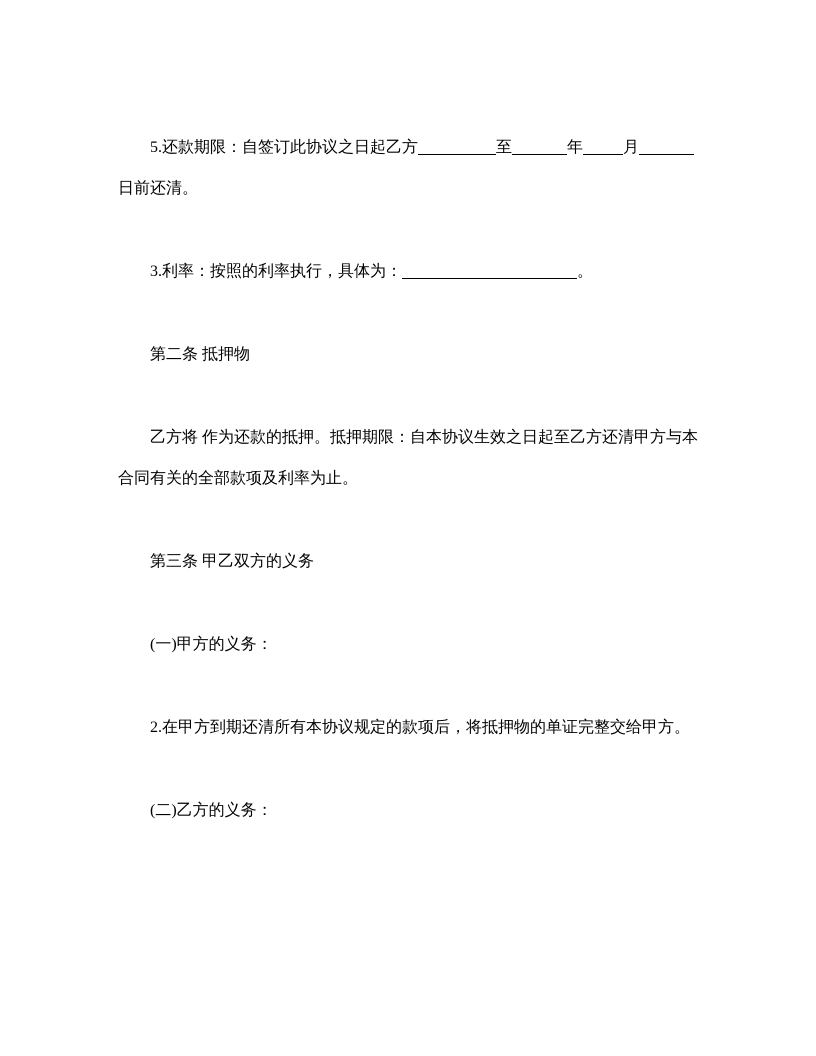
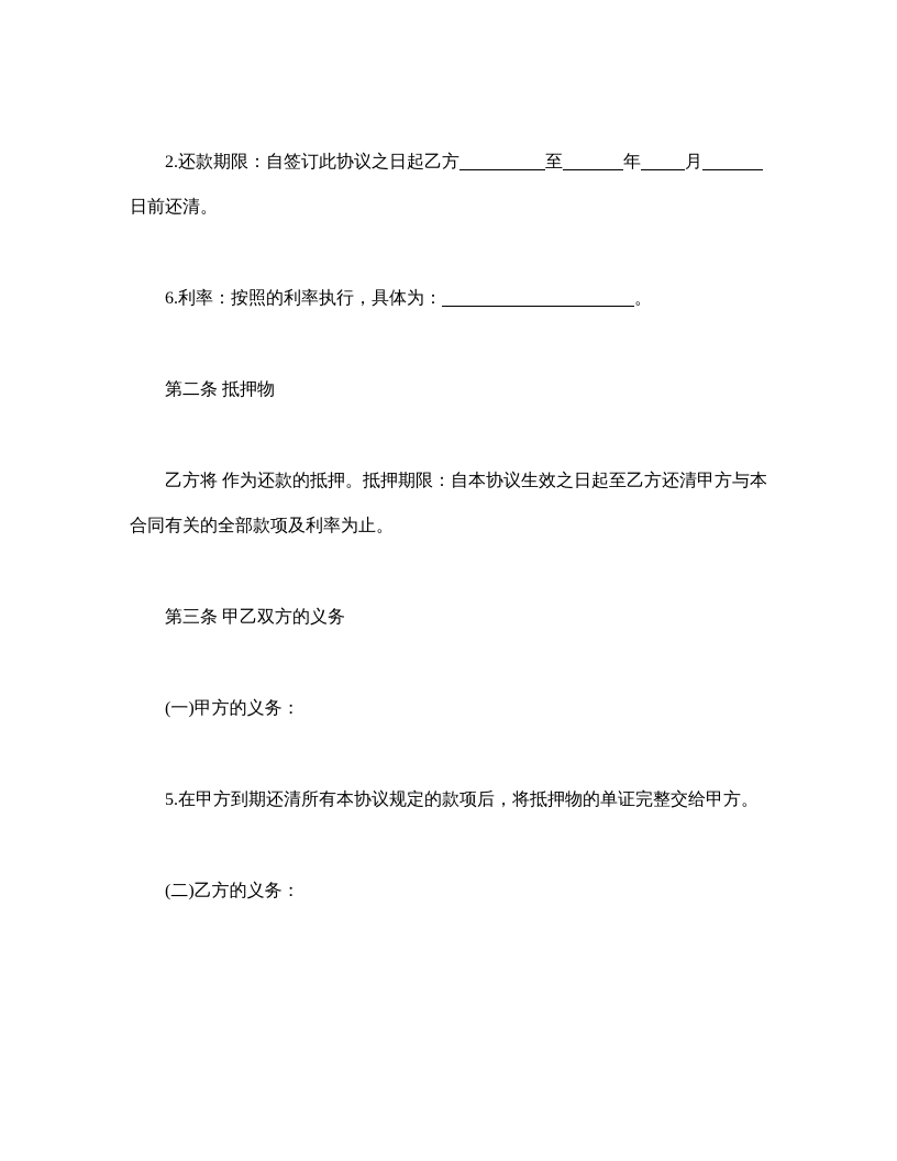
- 5.还款期限：自签订此协议之日起乙方 至 年 月
+ 2.还款期限：自签订此协议之日起乙方 至 年 月
  日前还清。
- 3.利率：按照的利率执行，具体为： 。
+ 6.利率：按照的利率执行，具体为： 。
  第二条 抵押物
  乙方将 作为还款的抵押。抵押期限：自本协议生效之日起至乙方还清甲方与本合同有关的全部款项及利率为止。
  第三条 甲乙双方的义务
  (一)甲方的义务：
- 2.在甲方到期还清所有本协议规定的款项后，将抵押物的单证完整交给甲方。
+ 5.在甲方到期还清所有本协议规定的款项后，将抵押物的单证完整交给甲方。
  (二)乙方的义务：
